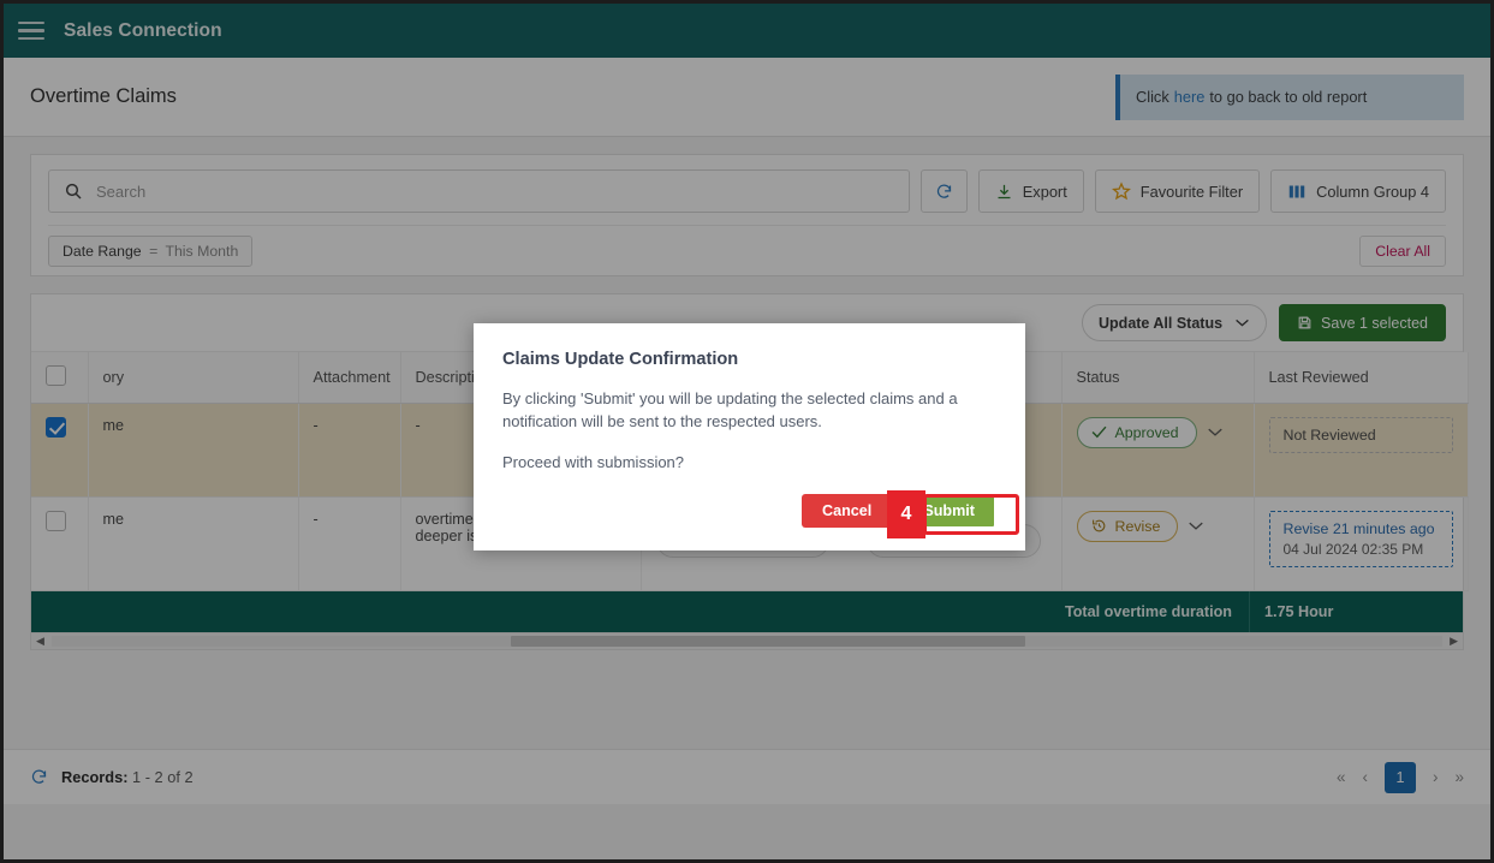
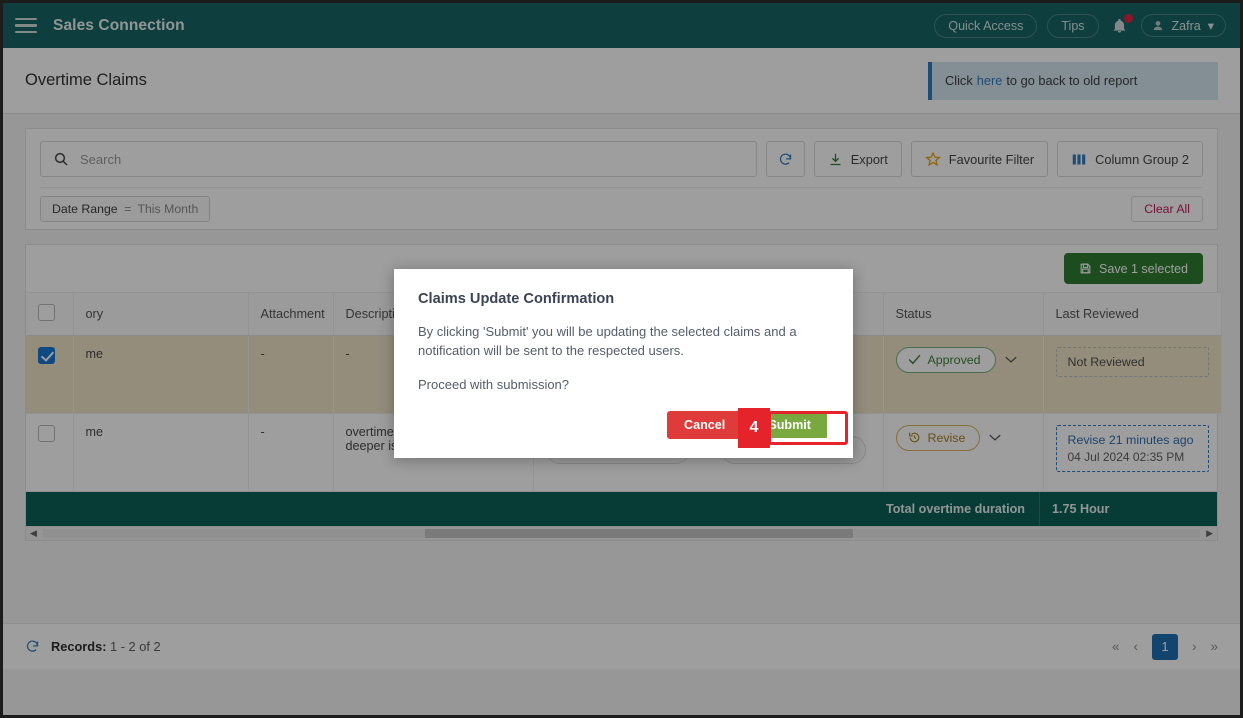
  Sales Connection
+ Quick Access
+ Tips
+ Zafra
+ ▾
  Overtime Claims
  Click
  here
  to go back to old report
  Search
  Export
  Favourite Filter
- Column Group 4
+ Column Group 2
  Date Range = This Month
  Clear All
- Update All Status
  Save 1 selected
  	ory	Attachment	Descript		Status	Last Reviewed
  	me	-	-		Approved	Not Reviewed
  Total overtime duration
  1.75 Hour
  ◀
  ▶
  Records: 1 - 2 of 2
  «
  ‹
  1
  ›
  »
  Claims Update Confirmation
  By clicking 'Submit' you will be updating the selected claims and a notification will be sent to the respected users.
  Proceed with submission?
  Cancel
  Submit
  4
